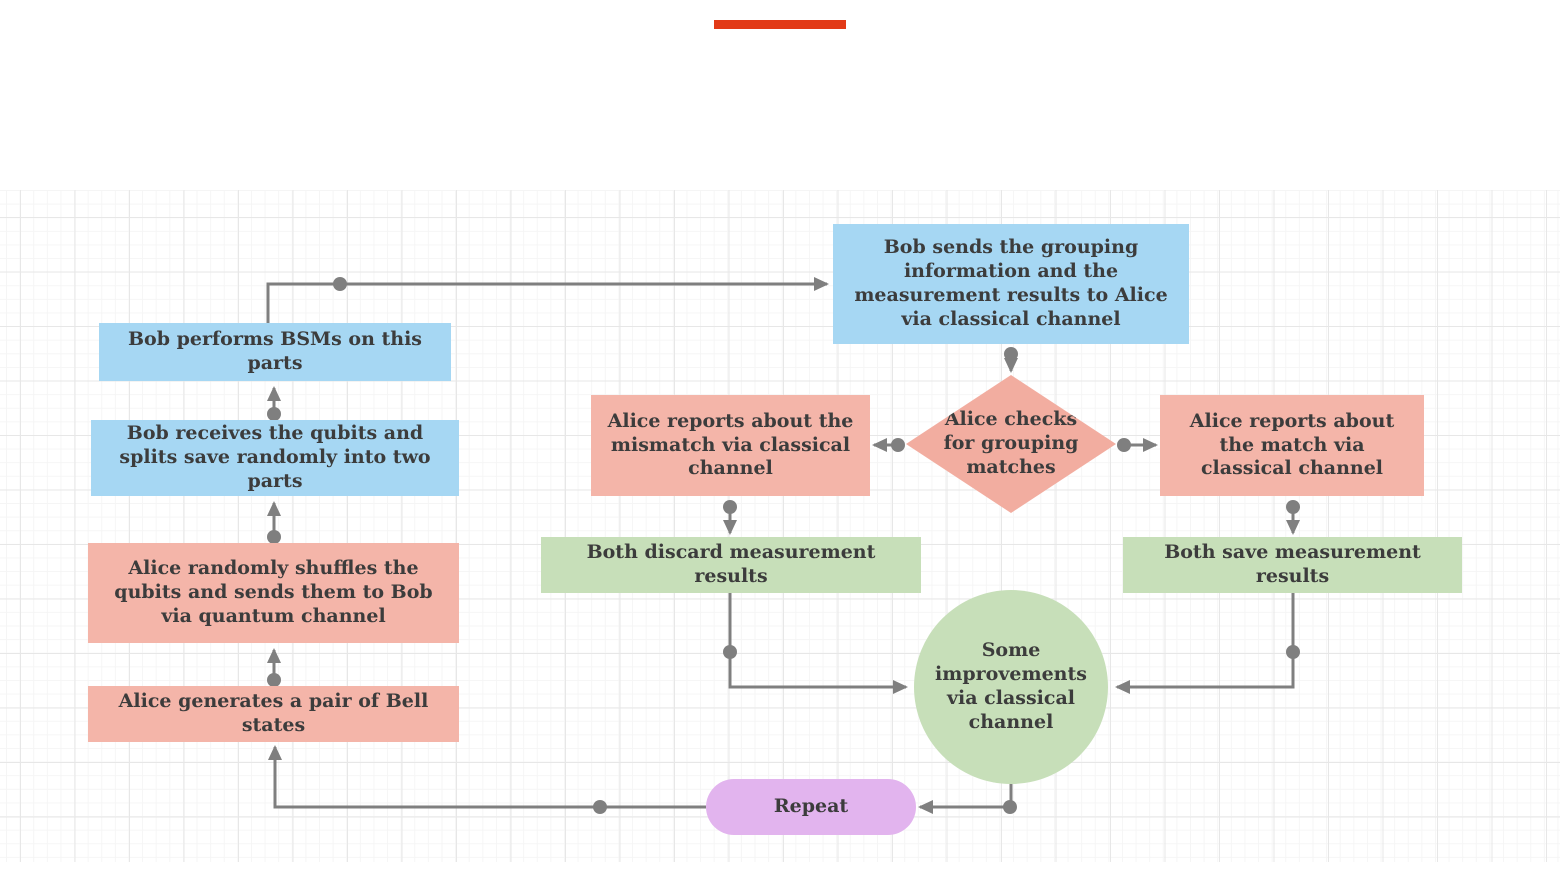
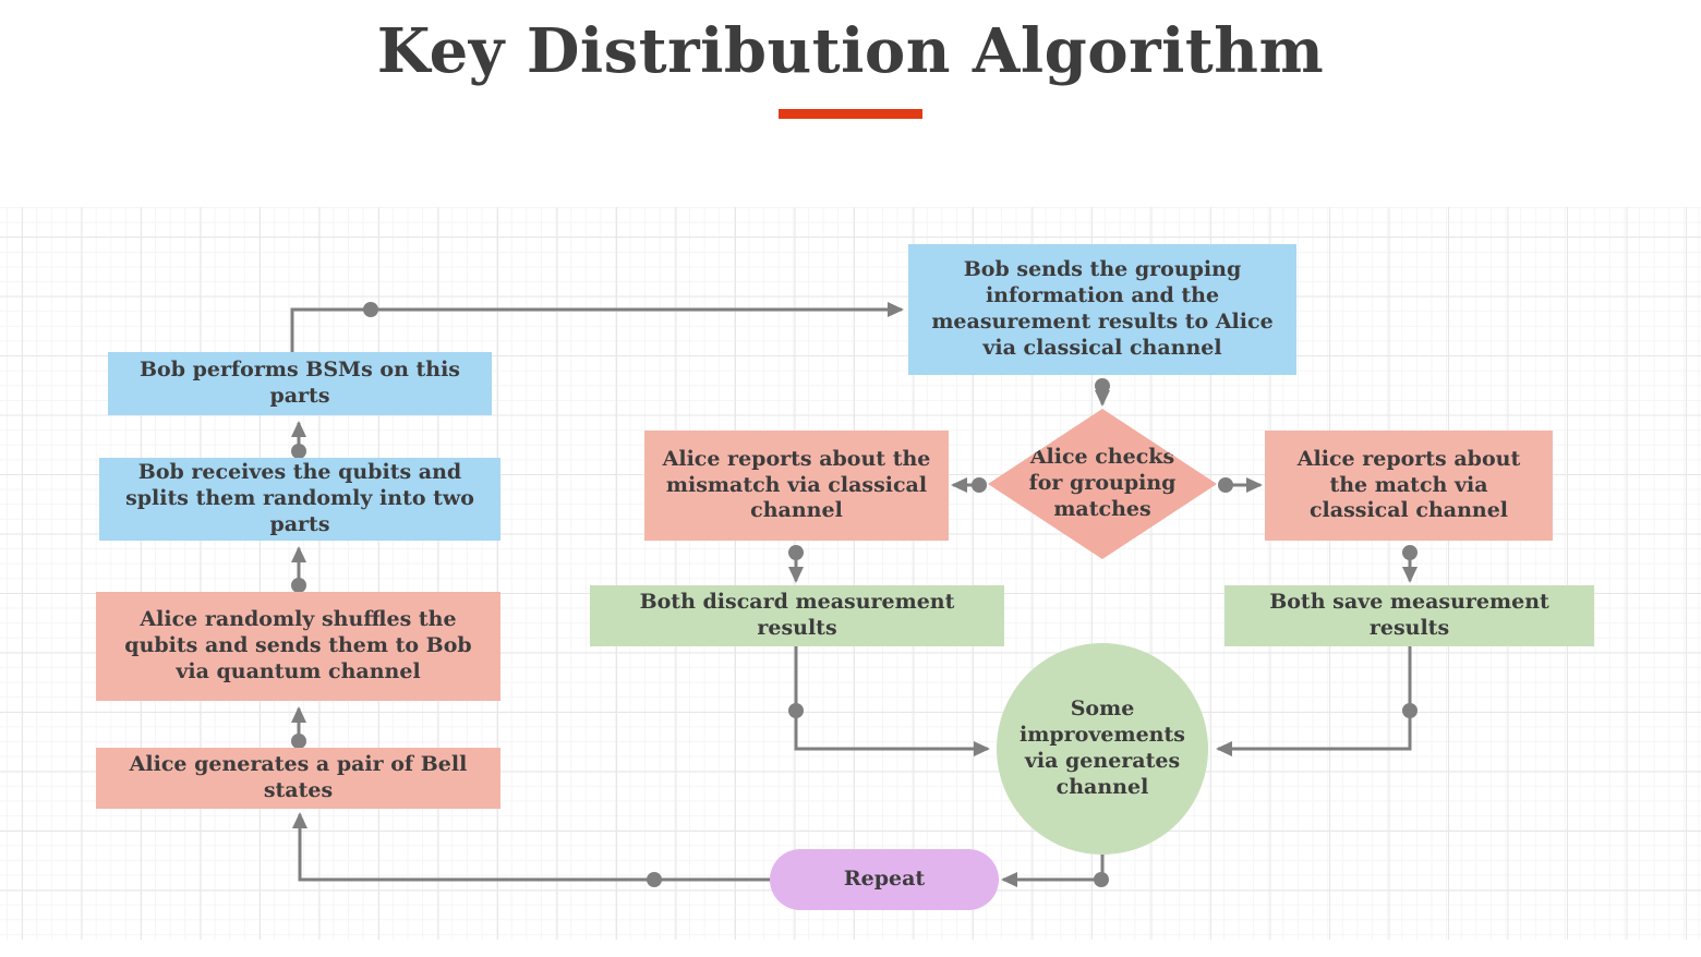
+ Key Distribution Algorithm
  Alice generates a pair of Bell states
  Alice randomly shuffles the qubits and sends them to Bob via quantum channel
- Bob receives the qubits and splits save randomly into two parts
+ Bob receives the qubits and splits them randomly into two parts
  Bob performs BSMs on this parts
  Bob sends the grouping information and the measurement results to Alice via classical channel
  Alice checks for grouping matches
  Alice reports about the mismatch via classical channel
  Alice reports about the match via classical channel
  Both discard measurement results
  Both save measurement results
- Some improvements via classical channel
+ Some improvements via generates channel
  Repeat
